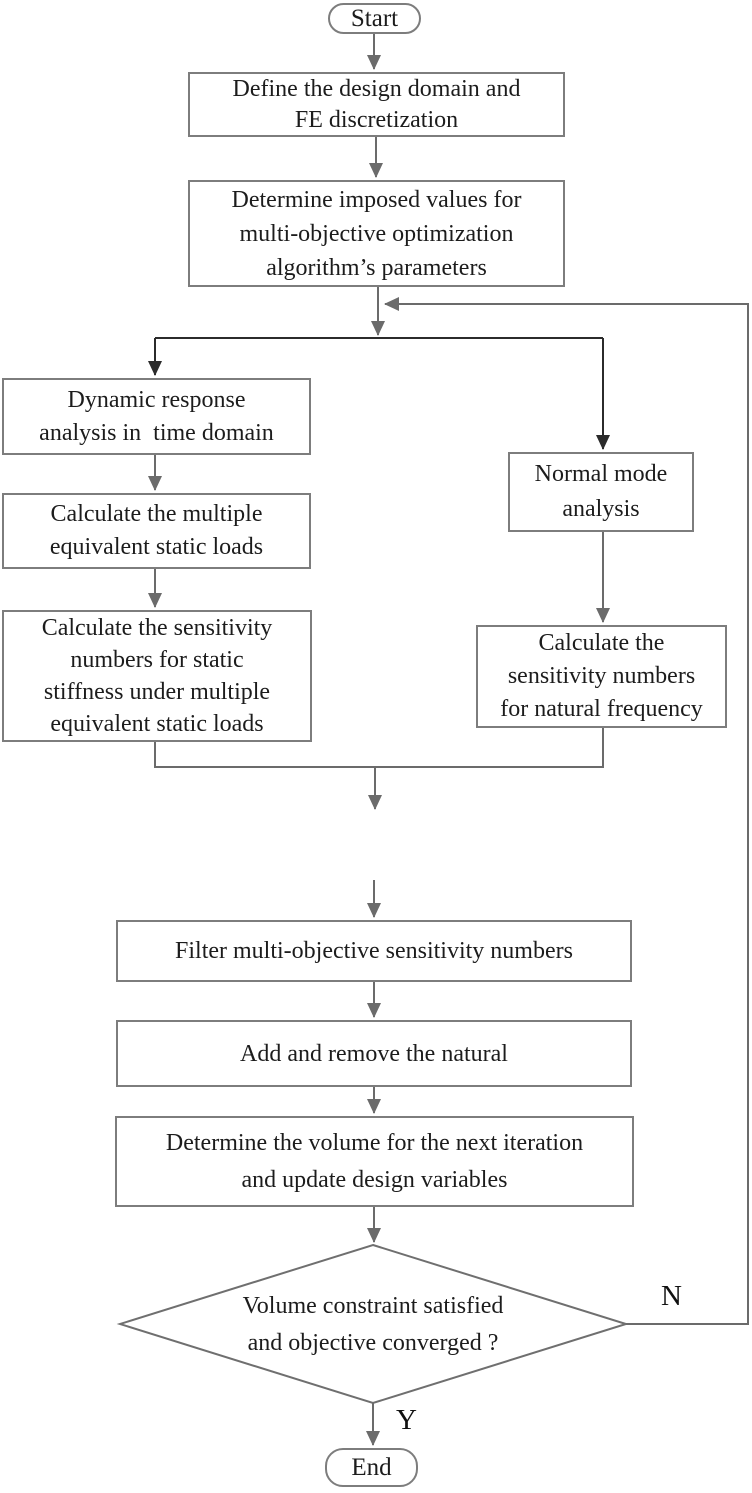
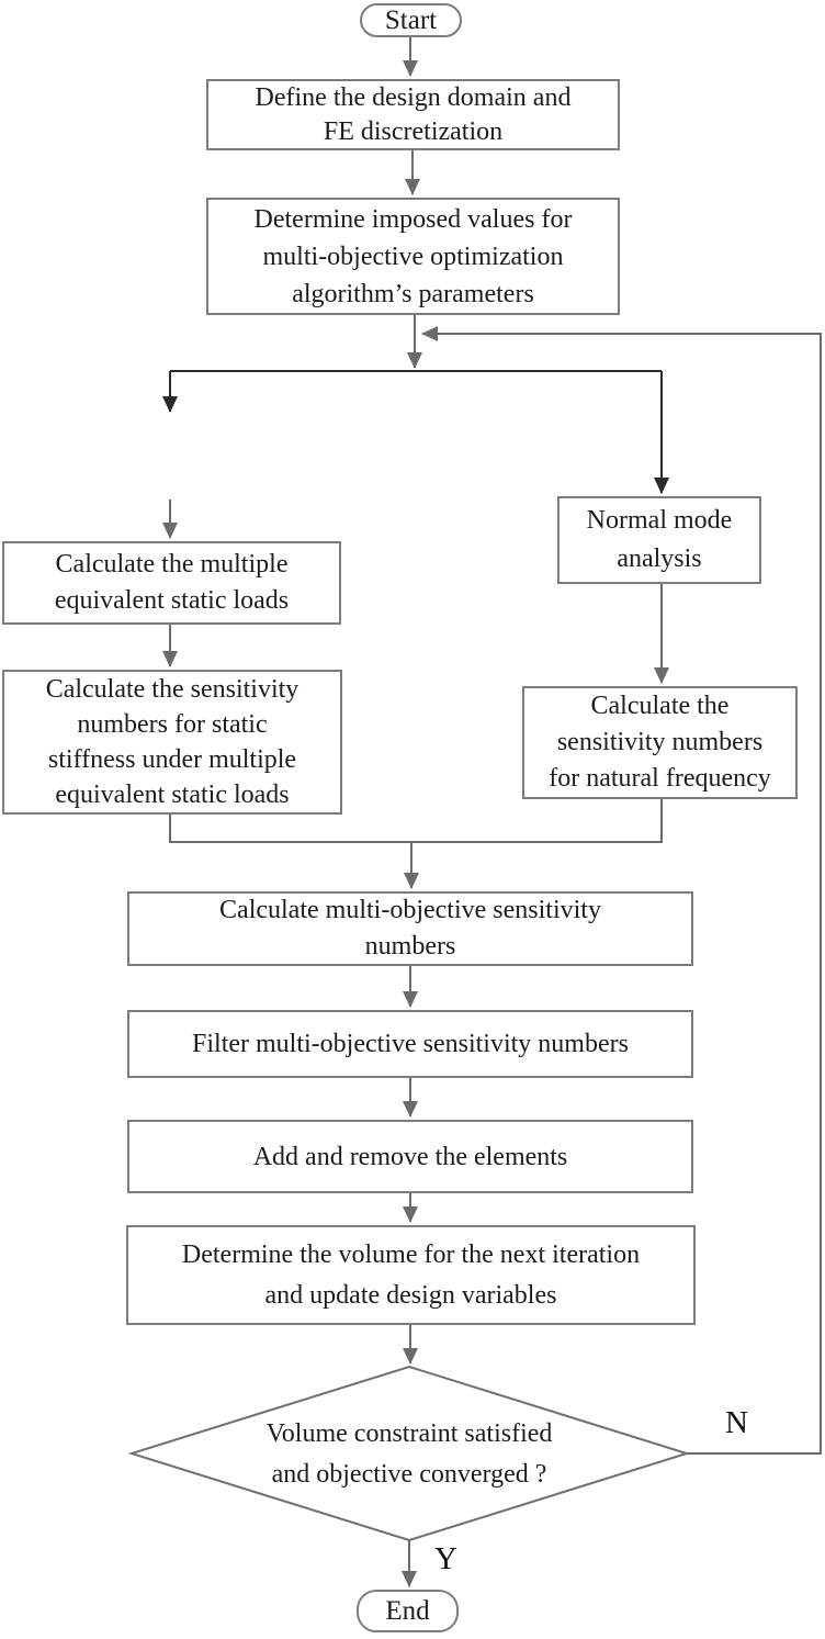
  Start
  Define the design domain and
  FE discretization
  Determine imposed values for
  multi-objective optimization
  algorithm’s parameters
- Dynamic response
- analysis in time domain
  Calculate the multiple
  equivalent static loads
  Calculate the sensitivity
  numbers for static
  stiffness under multiple
  equivalent static loads
  Normal mode
  analysis
  Calculate the
  sensitivity numbers
  for natural frequency
+ Calculate multi-objective sensitivity
+ numbers
  Filter multi-objective sensitivity numbers
- Add and remove the natural
+ Add and remove the elements
  Determine the volume for the next iteration
  and update design variables
  Volume constraint satisfied
  and objective converged ?
  End
  Y
  N
